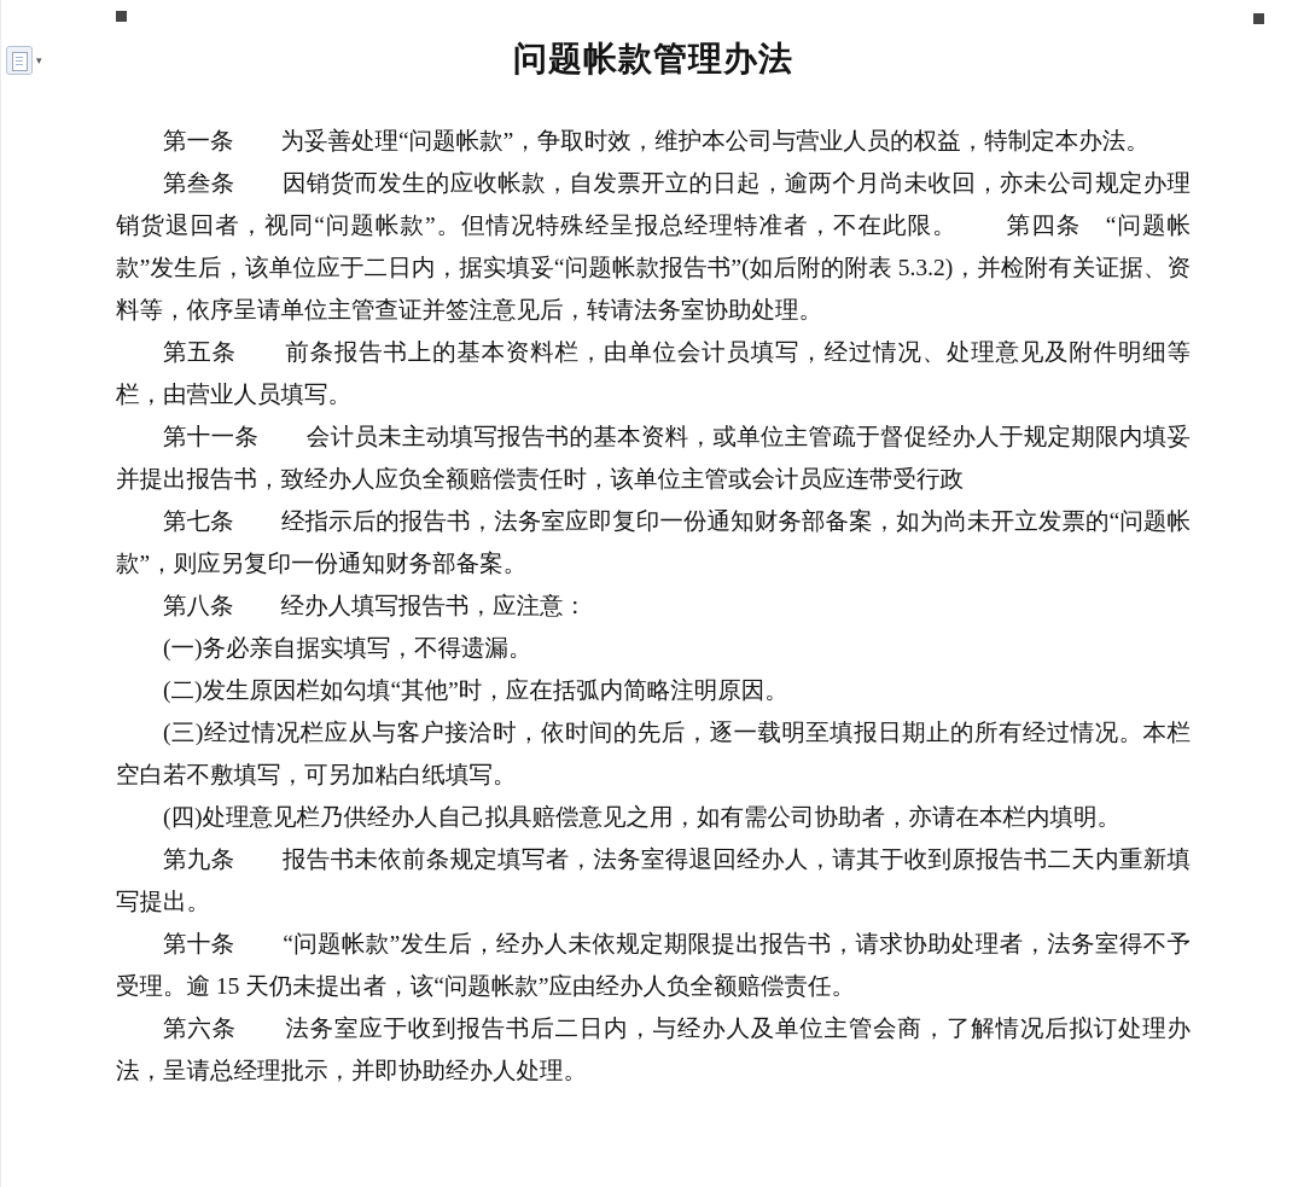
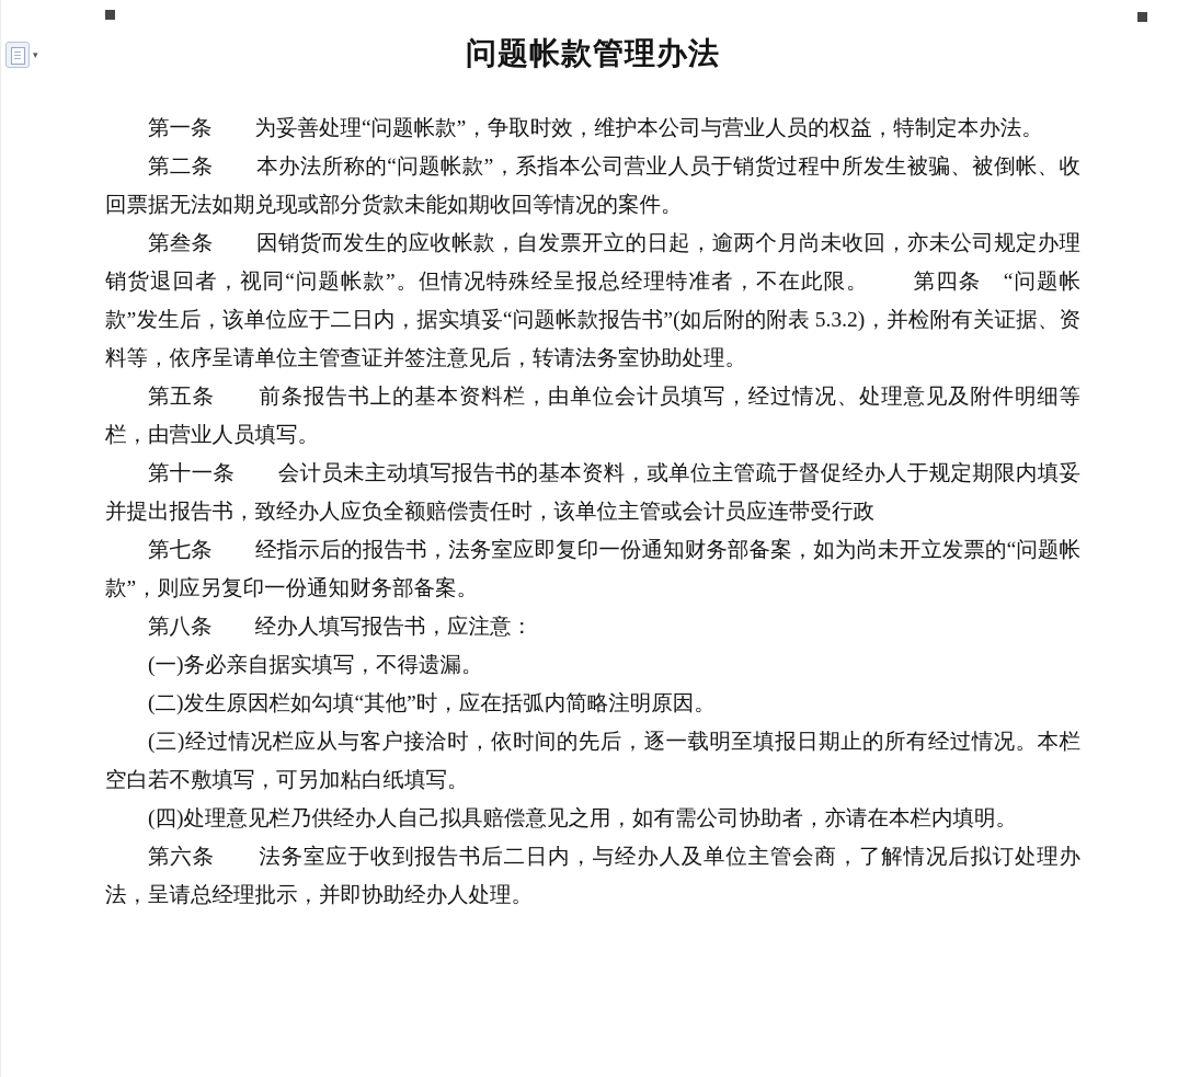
  ▾
  问题帐款管理办法
  第一条 为妥善处理“问题帐款”，争取时效，维护本公司与营业人员的权益，特制定本办法。
+ 第二条 本办法所称的“问题帐款”，系指本公司营业人员于销货过程中所发生被骗、被倒帐、收回票据无法如期兑现或部分货款未能如期收回等情况的案件。
  第叁条 因销货而发生的应收帐款，自发票开立的日起，逾两个月尚未收回，亦未公司规定办理销货退回者，视同“问题帐款”。但情况特殊经呈报总经理特准者，不在此限。 第四条 “问题帐款”发生后，该单位应于二日内，据实填妥“问题帐款报告书”(如后附的附表 5.3.2)，并检附有关证据、资料等，依序呈请单位主管查证并签注意见后，转请法务室协助处理。
  第五条 前条报告书上的基本资料栏，由单位会计员填写，经过情况、处理意见及附件明细等栏，由营业人员填写。
  第十一条 会计员未主动填写报告书的基本资料，或单位主管疏于督促经办人于规定期限内填妥并提出报告书，致经办人应负全额赔偿责任时，该单位主管或会计员应连带受行政
  第七条 经指示后的报告书，法务室应即复印一份通知财务部备案，如为尚未开立发票的“问题帐款”，则应另复印一份通知财务部备案。
  第八条 经办人填写报告书，应注意：
  (一)务必亲自据实填写，不得遗漏。
  (二)发生原因栏如勾填“其他”时，应在括弧内简略注明原因。
  (三)经过情况栏应从与客户接洽时，依时间的先后，逐一载明至填报日期止的所有经过情况。本栏空白若不敷填写，可另加粘白纸填写。
  (四)处理意见栏乃供经办人自己拟具赔偿意见之用，如有需公司协助者，亦请在本栏内填明。
- 第九条 报告书未依前条规定填写者，法务室得退回经办人，请其于收到原报告书二天内重新填写提出。
- 第十条 “问题帐款”发生后，经办人未依规定期限提出报告书，请求协助处理者，法务室得不予受理。逾 15 天仍未提出者，该“问题帐款”应由经办人负全额赔偿责任。
  第六条 法务室应于收到报告书后二日内，与经办人及单位主管会商，了解情况后拟订处理办法，呈请总经理批示，并即协助经办人处理。
